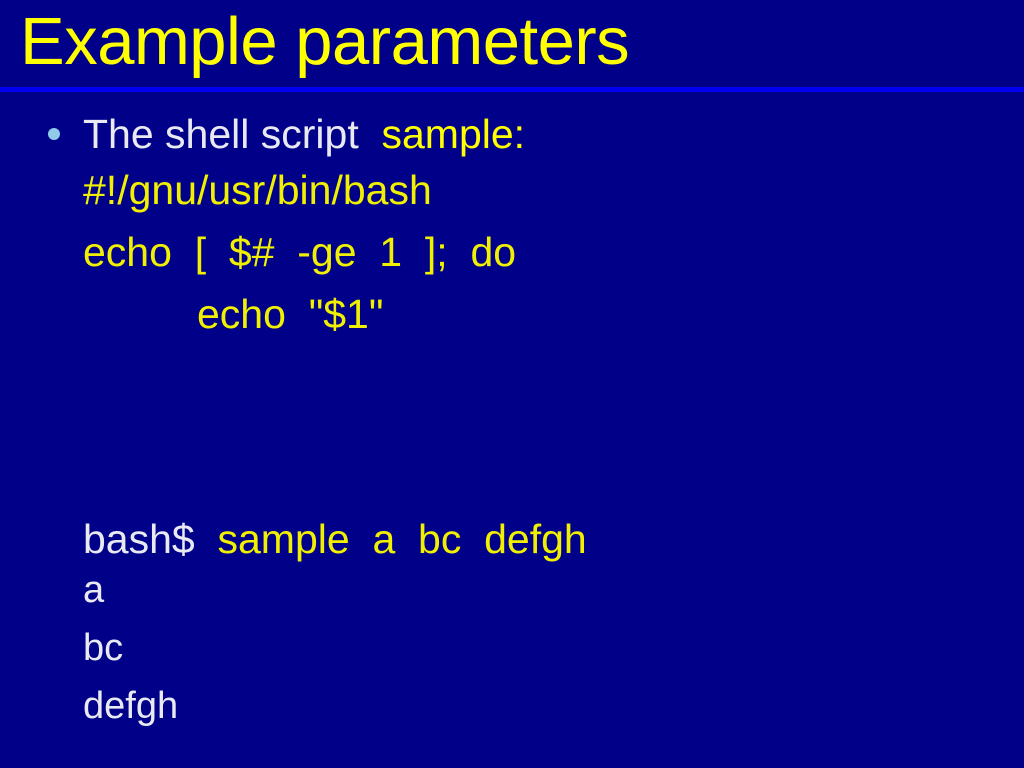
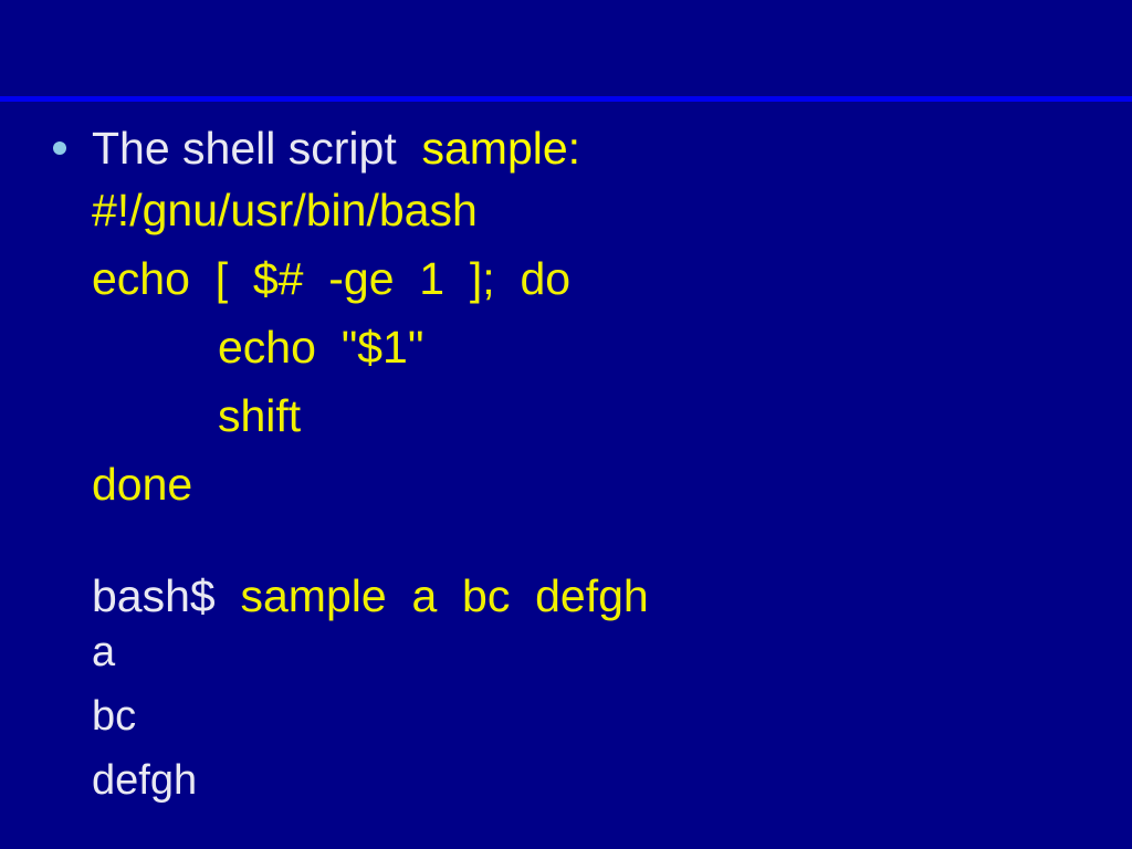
- Example parameters
  The shell script sample:
  #!/gnu/usr/bin/bash
  echo [ $# -ge 1 ]; do
  echo "$1"
+ shift
+ done
  bash$ sample a bc defgh
  a
  bc
  defgh
